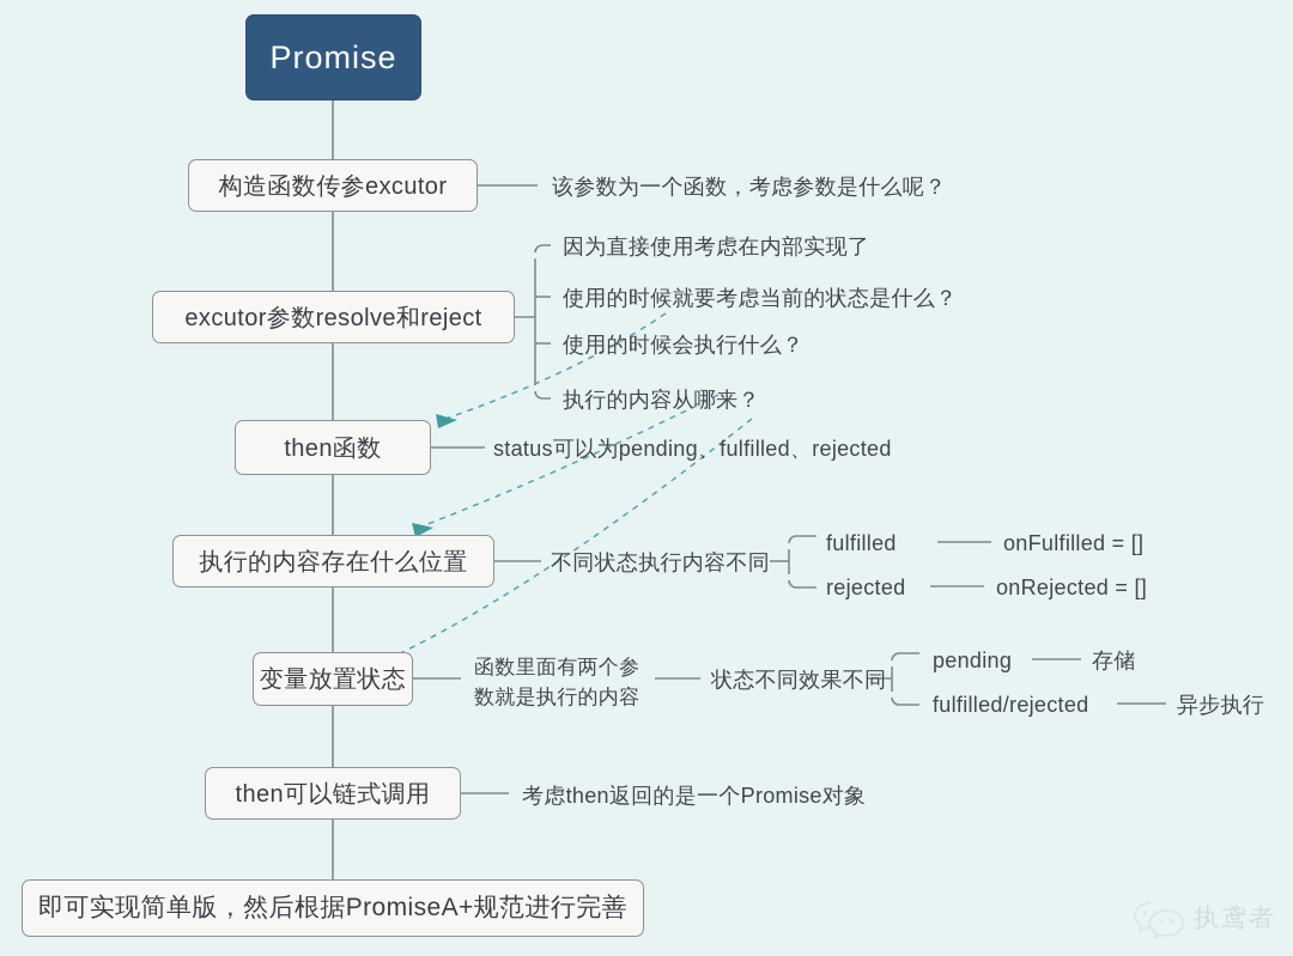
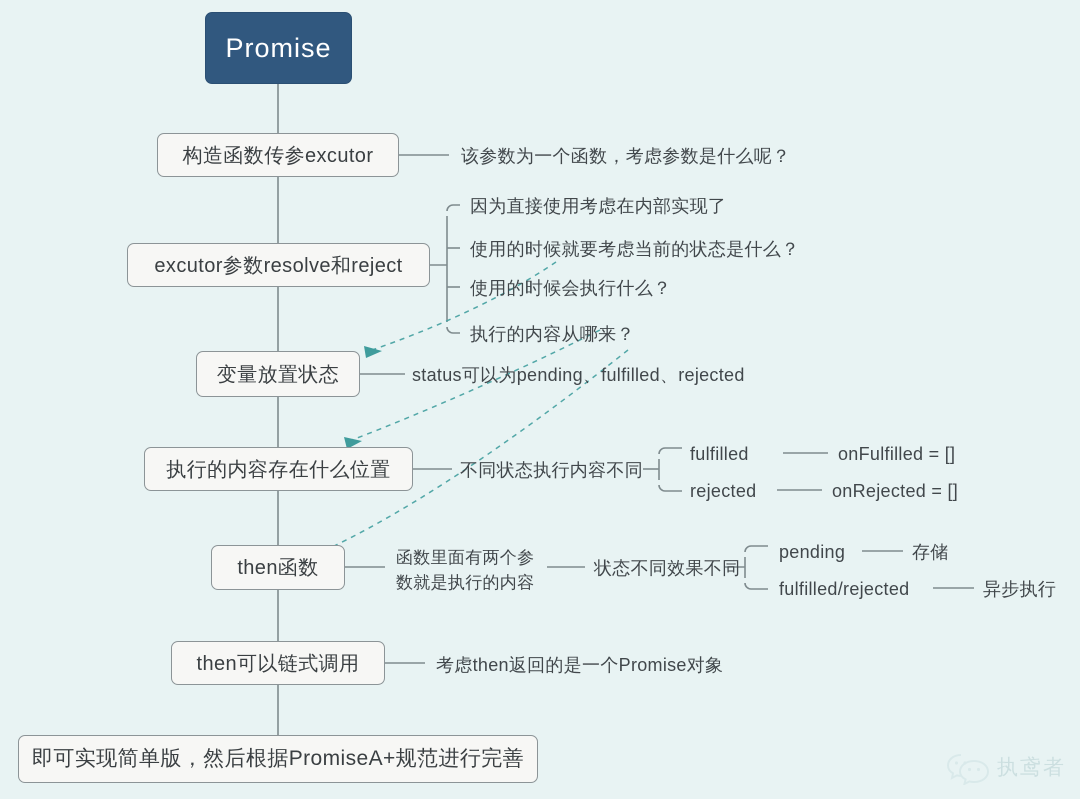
  Promise
  构造函数传参excutor
  excutor参数resolve和reject
- then函数
+ 变量放置状态
  执行的内容存在什么位置
- 变量放置状态
+ then函数
  then可以链式调用
  即可实现简单版，然后根据PromiseA+规范进行完善
  该参数为一个函数，考虑参数是什么呢？
  因为直接使用考虑在内部实现了
  使用的时候就要考虑当前的状态是什么？
  使用的时候会执行什么？
  执行的内容从哪来？
  status可以为pending、fulfilled、rejected
  不同状态执行内容不同
  fulfilled
  onFulfilled = []
  rejected
  onRejected = []
  函数里面有两个参
  数就是执行的内容
  状态不同效果不同
  pending
  存储
  fulfilled/rejected
  异步执行
  考虑then返回的是一个Promise对象
  执鸢者
